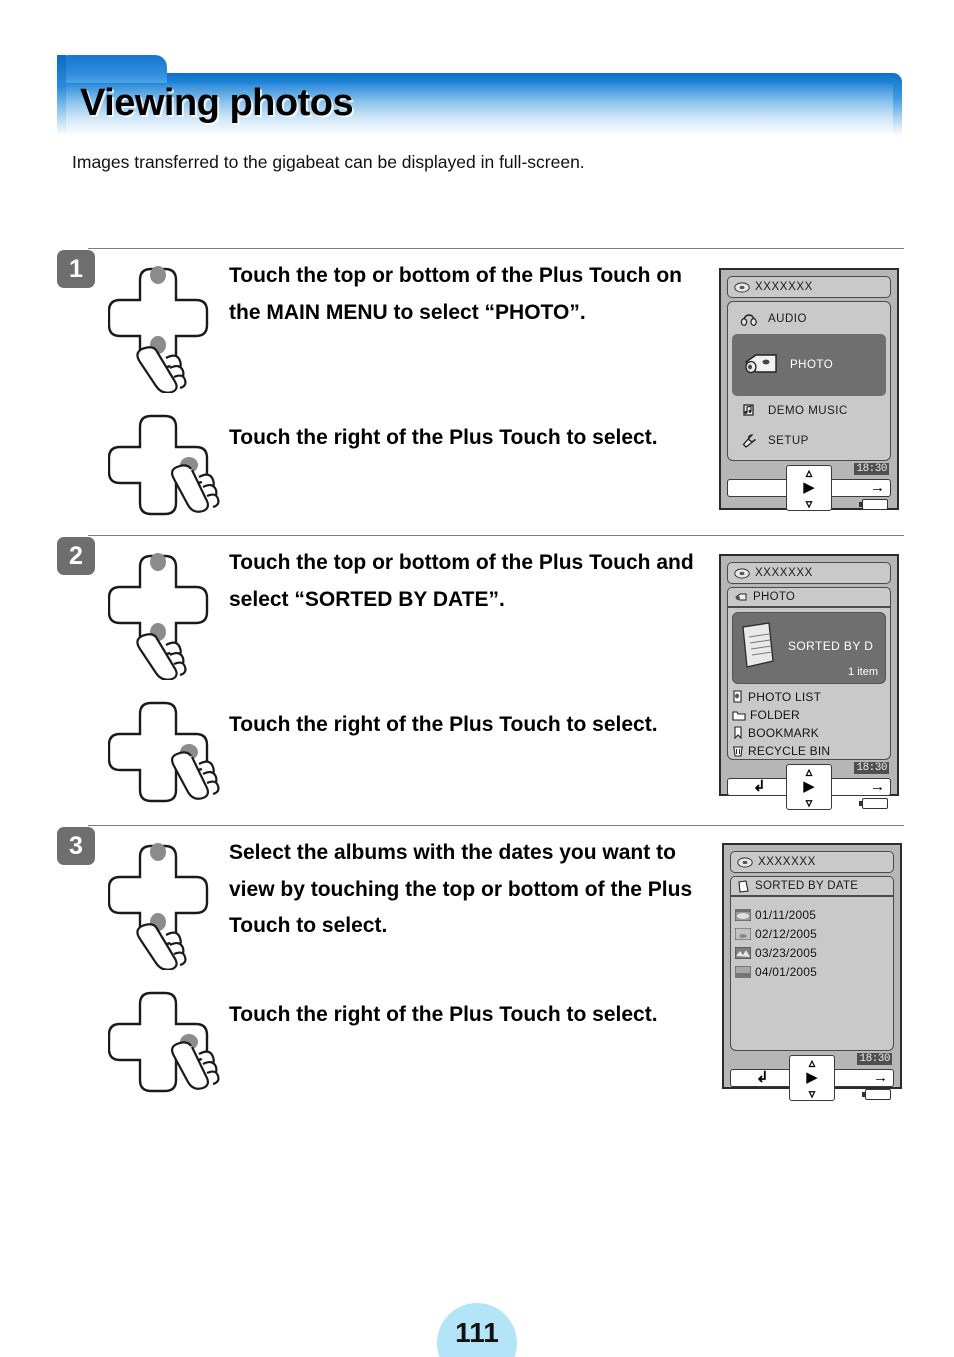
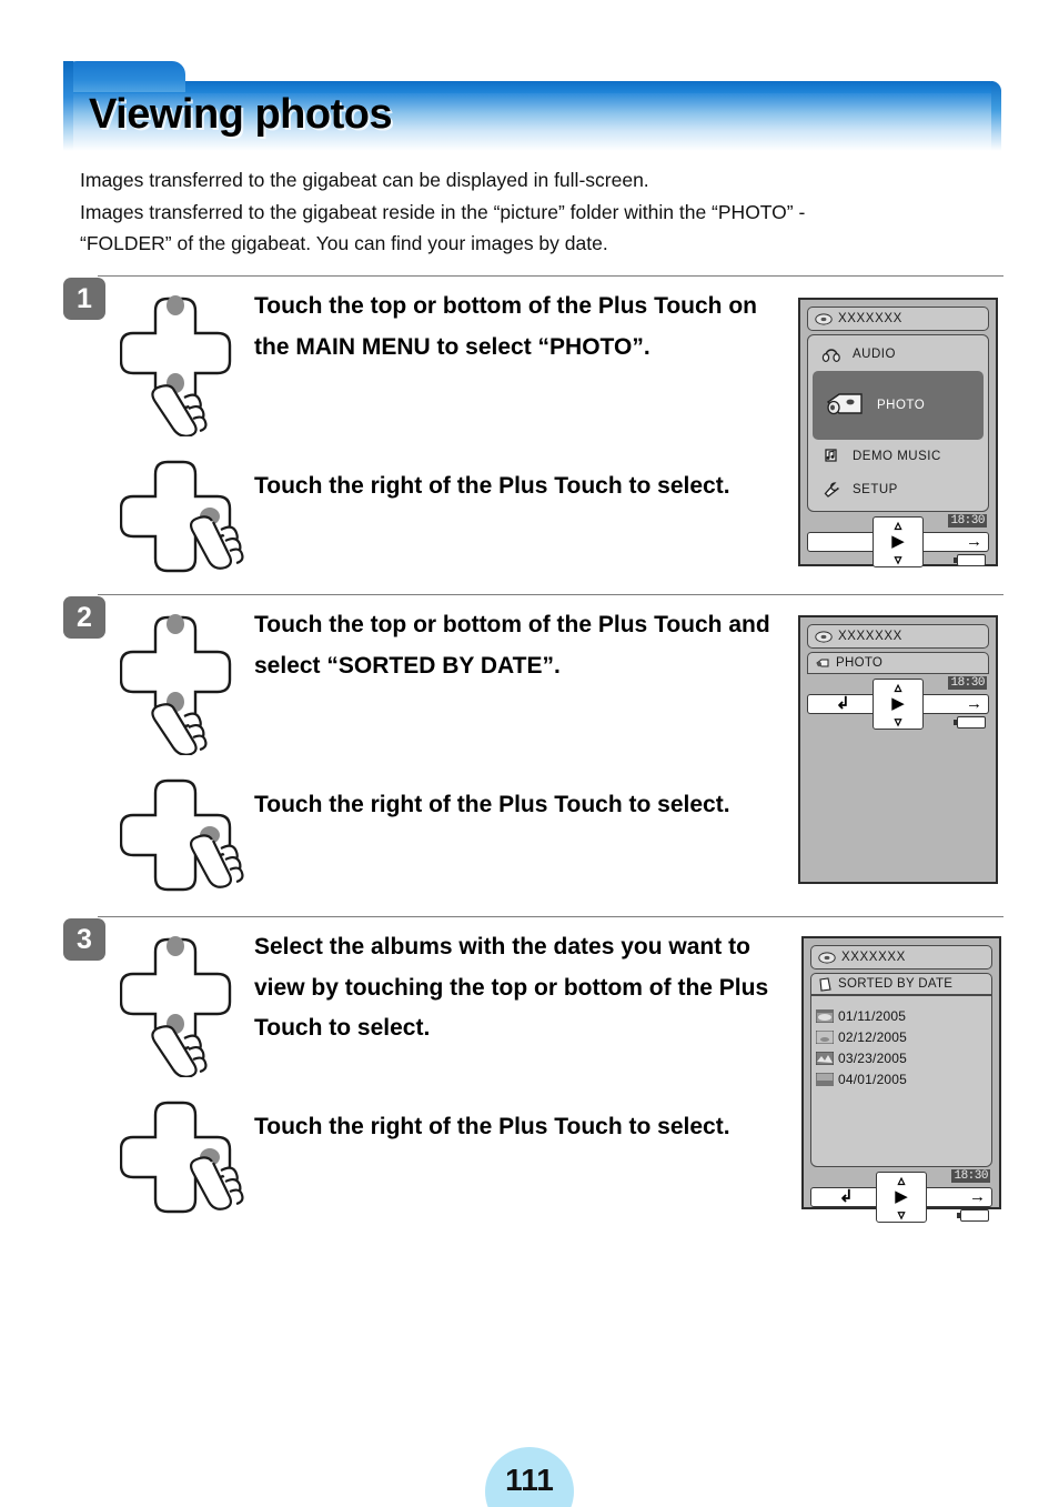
  Viewing photos
  Images transferred to the gigabeat can be displayed in full-screen.
+ Images transferred to the gigabeat reside in the “picture” folder within the “PHOTO” -
+ “FOLDER” of the gigabeat. You can find your images by date.
  1
  Touch the top or bottom of the Plus Touch on the MAIN MENU to select “PHOTO”.
  Touch the right of the Plus Touch to select.
  XXXXXXX
  AUDIO
  PHOTO
  DEMO MUSIC
  SETUP
  ▵
  ▶
  ▿
  →
  18:30
  2
  Touch the top or bottom of the Plus Touch and select “SORTED BY DATE”.
  Touch the right of the Plus Touch to select.
  XXXXXXX
  PHOTO
- SORTED BY D
- 1 item
- PHOTO LIST
- FOLDER
- BOOKMARK
- RECYCLE BIN
  ▵
  ▶
  ▿
  ↲
  →
  18:30
  3
  Select the albums with the dates you want to view by touching the top or bottom of the Plus Touch to select.
  Touch the right of the Plus Touch to select.
  XXXXXXX
  SORTED BY DATE
  01/11/2005
  02/12/2005
  03/23/2005
  04/01/2005
  ▵
  ▶
  ▿
  ↲
  →
  18:30
  111
